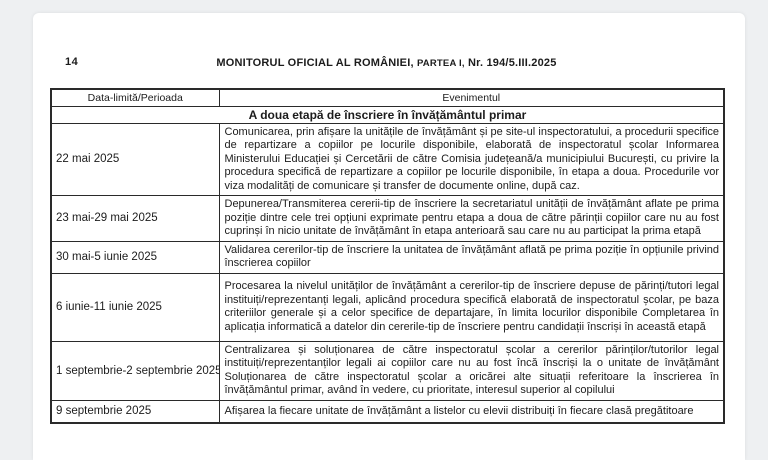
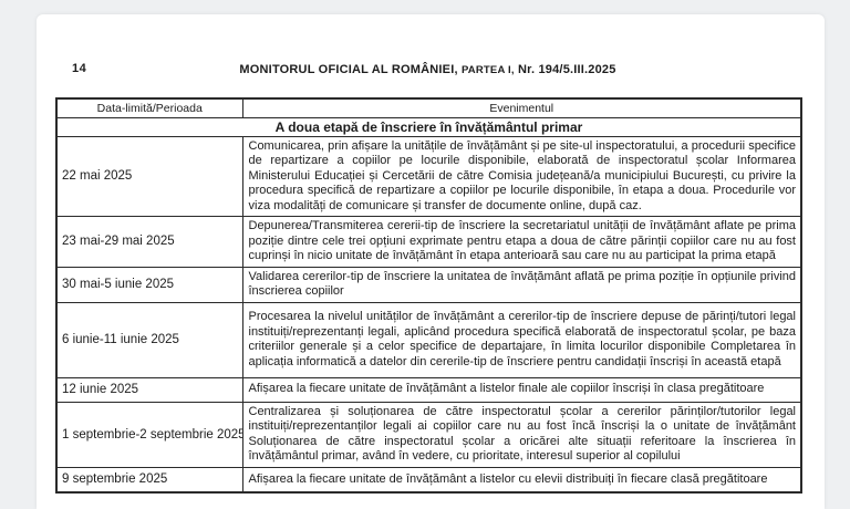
  14
  MONITORUL OFICIAL AL ROMÂNIEI, PARTEA I, Nr. 194/5.III.2025
  Data-limită/Perioada	Evenimentul
  A doua etapă de înscriere în învățământul primar
  22 mai 2025	Comunicarea, prin afișare la unitățile de învățământ și pe site-ul inspectoratului, a procedurii specifice de repartizare a copiilor pe locurile disponibile, elaborată de inspectoratul școlar Informarea Ministerului Educației și Cercetării de către Comisia județeană/a municipiului București, cu privire la procedura specifică de repartizare a copiilor pe locurile disponibile, în etapa a doua. Procedurile vor viza modalități de comunicare și transfer de documente online, după caz.
  23 mai-29 mai 2025	Depunerea/Transmiterea cererii-tip de înscriere la secretariatul unității de învățământ aflate pe prima poziție dintre cele trei opțiuni exprimate pentru etapa a doua de către părinții copiilor care nu au fost cuprinși în nicio unitate de învățământ în etapa anterioară sau care nu au participat la prima etapă
  30 mai-5 iunie 2025	Validarea cererilor-tip de înscriere la unitatea de învățământ aflată pe prima poziție în opțiunile privind înscrierea copiilor
  6 iunie-11 iunie 2025	Procesarea la nivelul unităților de învățământ a cererilor-tip de înscriere depuse de părinți/tutori legal instituiți/reprezentanți legali, aplicând procedura specifică elaborată de inspectoratul școlar, pe baza criteriilor generale și a celor specifice de departajare, în limita locurilor disponibile Completarea în aplicația informatică a datelor din cererile-tip de înscriere pentru candidații înscriși în această etapă
+ 12 iunie 2025	Afișarea la fiecare unitate de învățământ a listelor finale ale copiilor înscriși în clasa pregătitoare
  1 septembrie-2 septembrie 2025	Centralizarea și soluționarea de către inspectoratul școlar a cererilor părinților/tutorilor legal instituiți/reprezentanților legali ai copiilor care nu au fost încă înscriși la o unitate de învățământ Soluționarea de către inspectoratul școlar a oricărei alte situații referitoare la înscrierea în învățământul primar, având în vedere, cu prioritate, interesul superior al copilului
  9 septembrie 2025	Afișarea la fiecare unitate de învățământ a listelor cu elevii distribuiți în fiecare clasă pregătitoare
